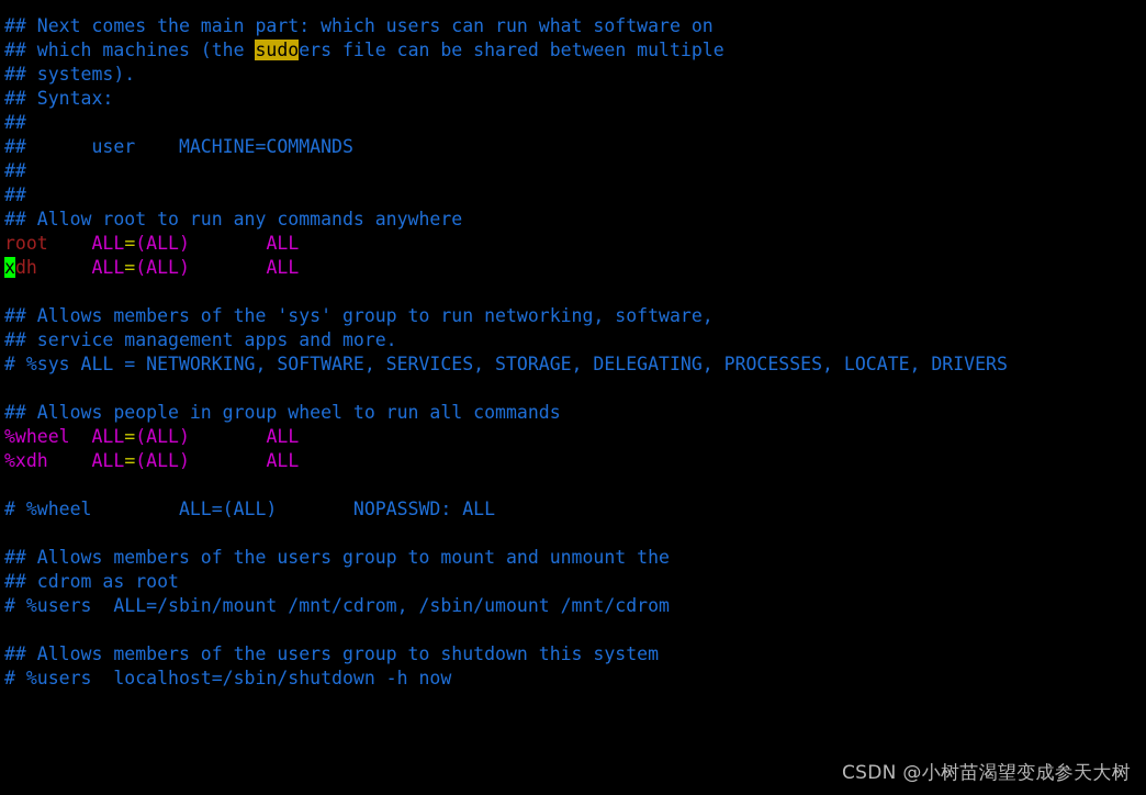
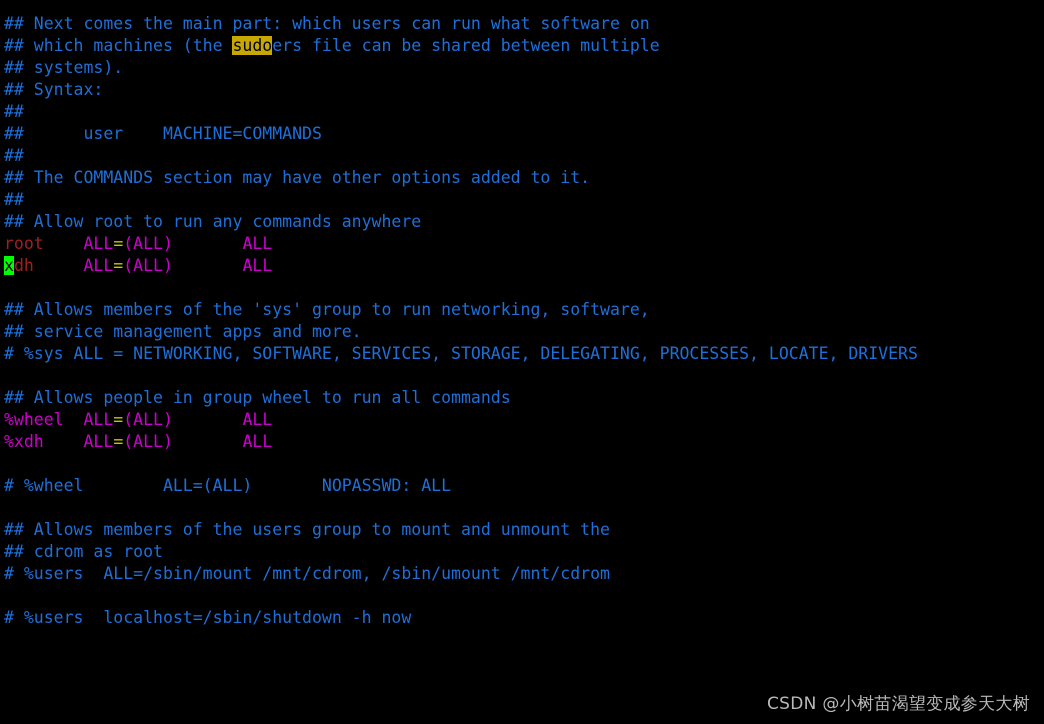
  ## Next comes the main part: which users can run what software on
  ## which machines (the sudoers file can be shared between multiple
  ## systems).
  ## Syntax:
  ##
  ## user MACHINE=COMMANDS
  ##
+ ## The COMMANDS section may have other options added to it.
  ##
  ## Allow root to run any commands anywhere
  root ALL=(ALL) ALL
  xdh ALL=(ALL) ALL
  ## Allows members of the 'sys' group to run networking, software,
  ## service management apps and more.
  # %sys ALL = NETWORKING, SOFTWARE, SERVICES, STORAGE, DELEGATING, PROCESSES, LOCATE, DRIVERS
  ## Allows people in group wheel to run all commands
  %wheel ALL=(ALL) ALL
  %xdh ALL=(ALL) ALL
  # %wheel ALL=(ALL) NOPASSWD: ALL
  ## Allows members of the users group to mount and unmount the
  ## cdrom as root
  # %users ALL=/sbin/mount /mnt/cdrom, /sbin/umount /mnt/cdrom
- ## Allows members of the users group to shutdown this system
  # %users localhost=/sbin/shutdown -h now
  CSDN @小树苗渴望变成参天大树
